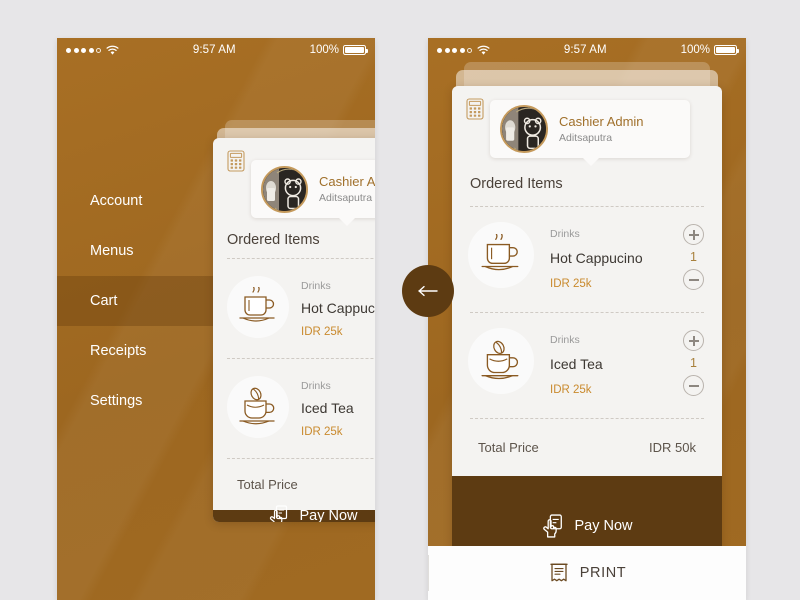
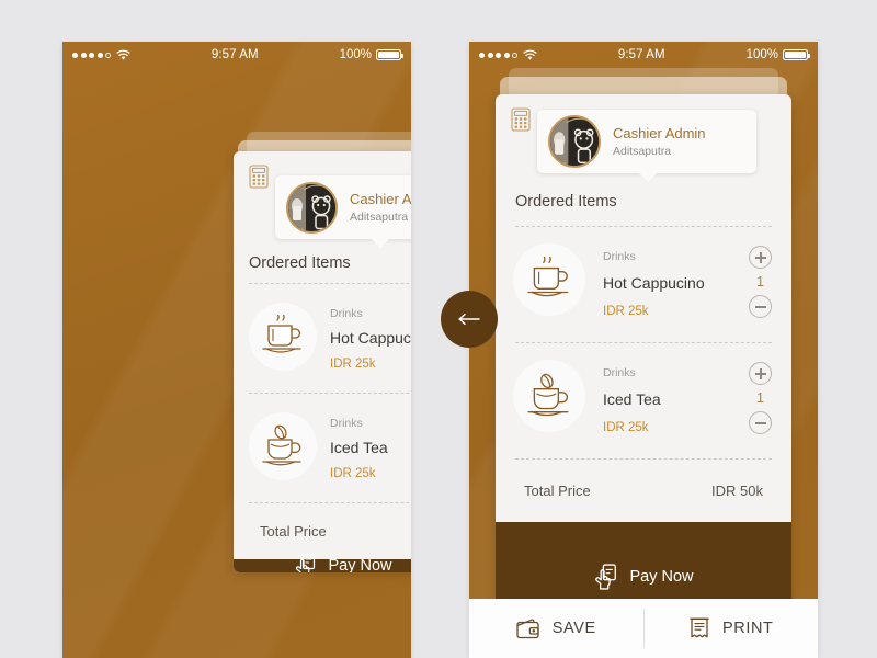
  9:57 AM
  100%
- Account
- Menus
- Cart
- Receipts
- Settings
  Aditsaputra
  Ordered Items
  Drinks
  Hot Cappuc
  IDR 25k
  Drinks
  Iced Tea
  IDR 25k
  Total Price
  Pay Now
  9:57 AM
  100%
  Cashier Admin
  Aditsaputra
  Ordered Items
  Drinks
  Hot Cappucino
  IDR 25k
  1
  Drinks
  Iced Tea
  IDR 25k
  1
  Total Price
  IDR 50k
  Pay Now
+ SAVE
  PRINT
